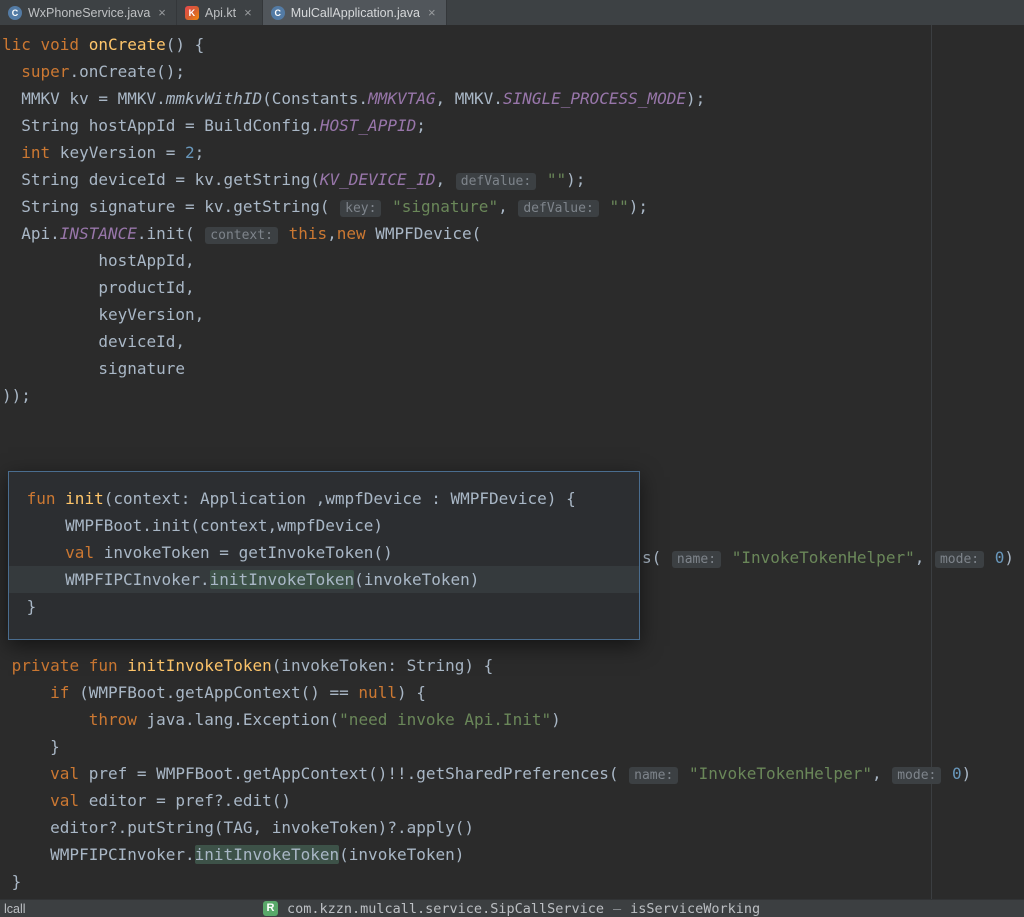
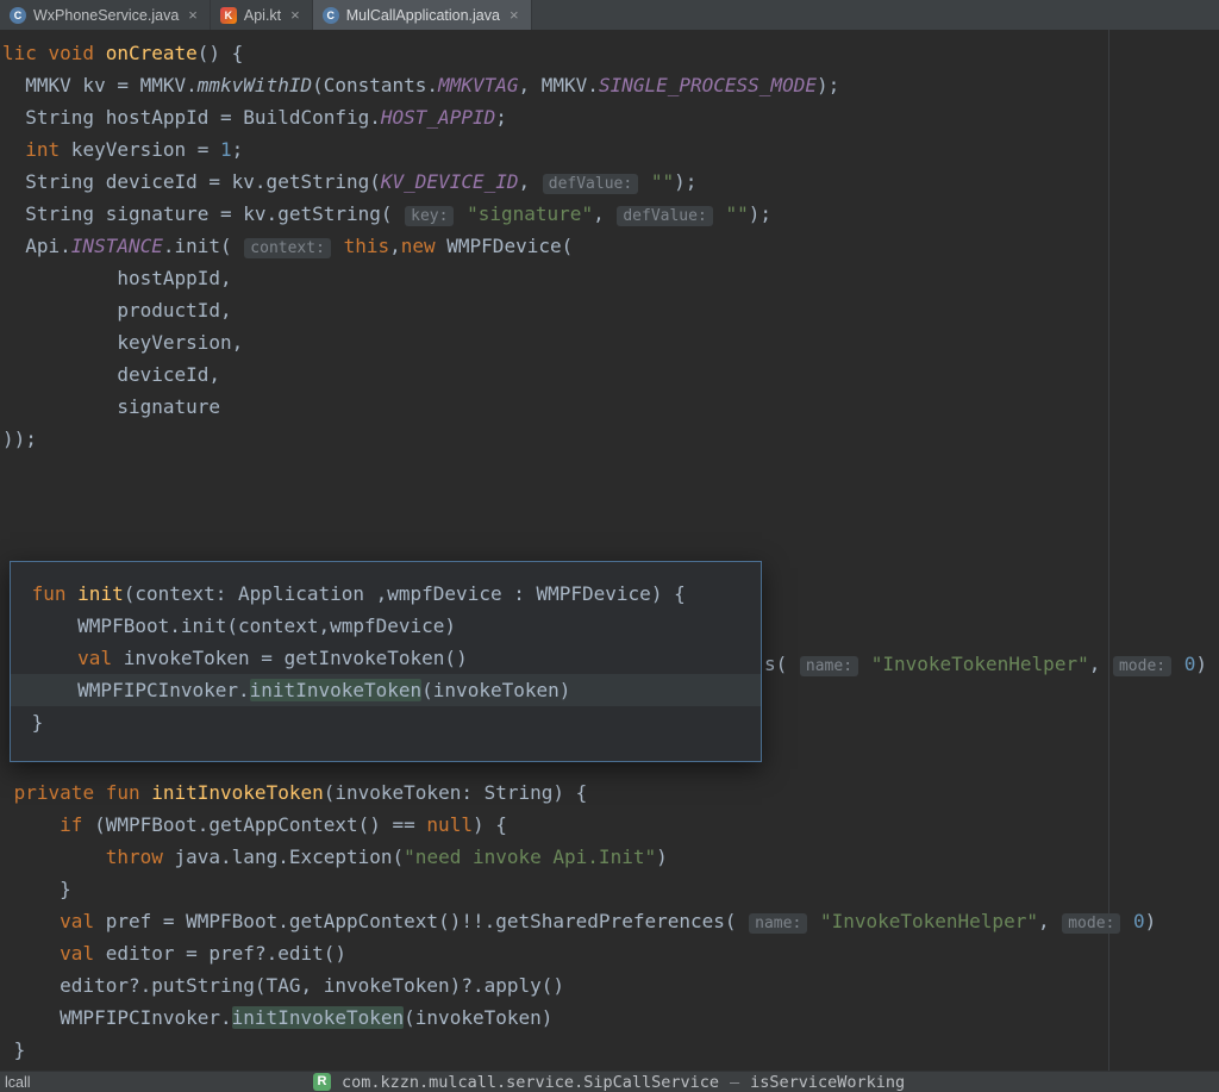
  C
  WxPhoneService.java
  ×
  K
  Api.kt
  ×
  C
  MulCallApplication.java
  ×
  lic void onCreate() {
- super.onCreate();
  MMKV kv = MMKV.mmkvWithID(Constants.MMKVTAG, MMKV.SINGLE_PROCESS_MODE);
  String hostAppId = BuildConfig.HOST_APPID;
- int keyVersion = 2;
+ int keyVersion = 1;
  String deviceId = kv.getString(KV_DEVICE_ID, defValue: "");
  String signature = kv.getString( key: "signature", defValue: "");
  Api.INSTANCE.init( context: this,new WMPFDevice(
  hostAppId,
  productId,
  keyVersion,
  deviceId,
  signature
  ));
  s( name: "InvokeTokenHelper", mode: 0)
  fun init(context: Application ,wmpfDevice : WMPFDevice) {
  WMPFBoot.init(context,wmpfDevice)
  val invokeToken = getInvokeToken()
  WMPFIPCInvoker.initInvokeToken(invokeToken)
  }
  private fun initInvokeToken(invokeToken: String) {
  if (WMPFBoot.getAppContext() == null) {
  throw java.lang.Exception("need invoke Api.Init")
  }
  val pref = WMPFBoot.getAppContext()!!.getSharedPreferences( name: "InvokeTokenHelper", mode: 0)
  val editor = pref?.edit()
  editor?.putString(TAG, invokeToken)?.apply()
  WMPFIPCInvoker.initInvokeToken(invokeToken)
  }
  lcall
  R
  com.kzzn.mulcall.service.SipCallService
  —
  isServiceWorking
